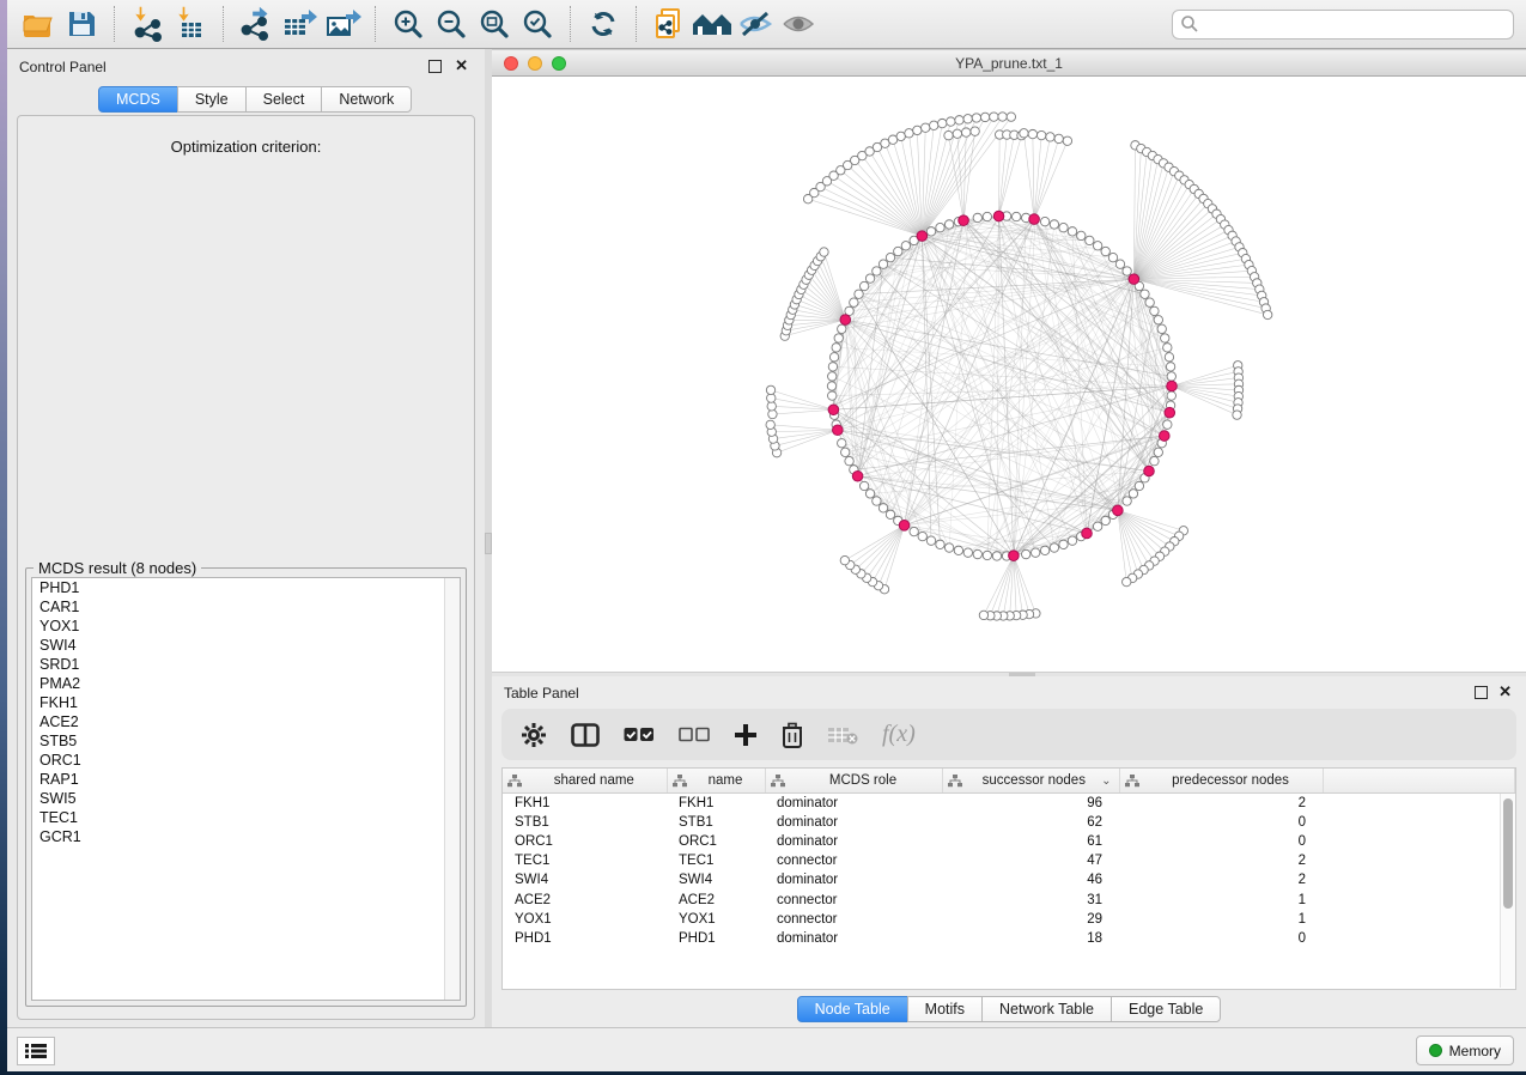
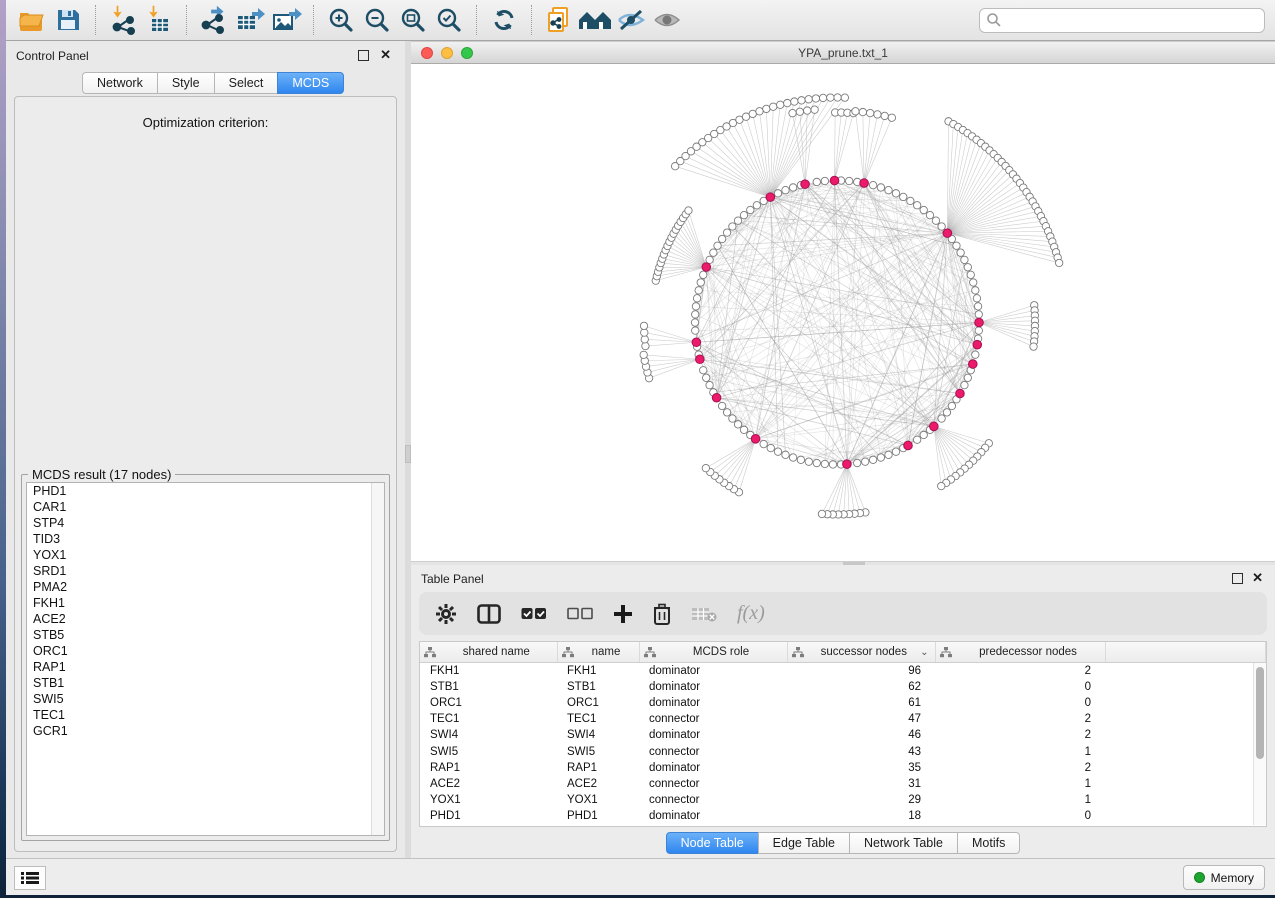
  Control Panel
  ✕
- MCDS
+ Network
  Style
  Select
- Network
+ MCDS
  Optimization criterion:
- MCDS result (8 nodes)
+ MCDS result (17 nodes)
  PHD1
  CAR1
+ STP4
+ TID3
  YOX1
- SWI4
  SRD1
  PMA2
  FKH1
  ACE2
  STB5
  ORC1
  RAP1
+ STB1
  SWI5
  TEC1
  GCR1
  YPA_prune.txt_1
  Table Panel
  ✕
  f(x)
  shared name	name	MCDS role	successor nodes ⌄	predecessor nodes
  FKH1	FKH1	dominator	96	2
  STB1	STB1	dominator	62	0
  ORC1	ORC1	dominator	61	0
  TEC1	TEC1	connector	47	2
  SWI4	SWI4	dominator	46	2
+ SWI5	SWI5	connector	43	1
+ RAP1	RAP1	dominator	35	2
  ACE2	ACE2	connector	31	1
  YOX1	YOX1	connector	29	1
  PHD1	PHD1	dominator	18	0
  Node Table
- Motifs
+ Edge Table
  Network Table
- Edge Table
+ Motifs
  Memory
